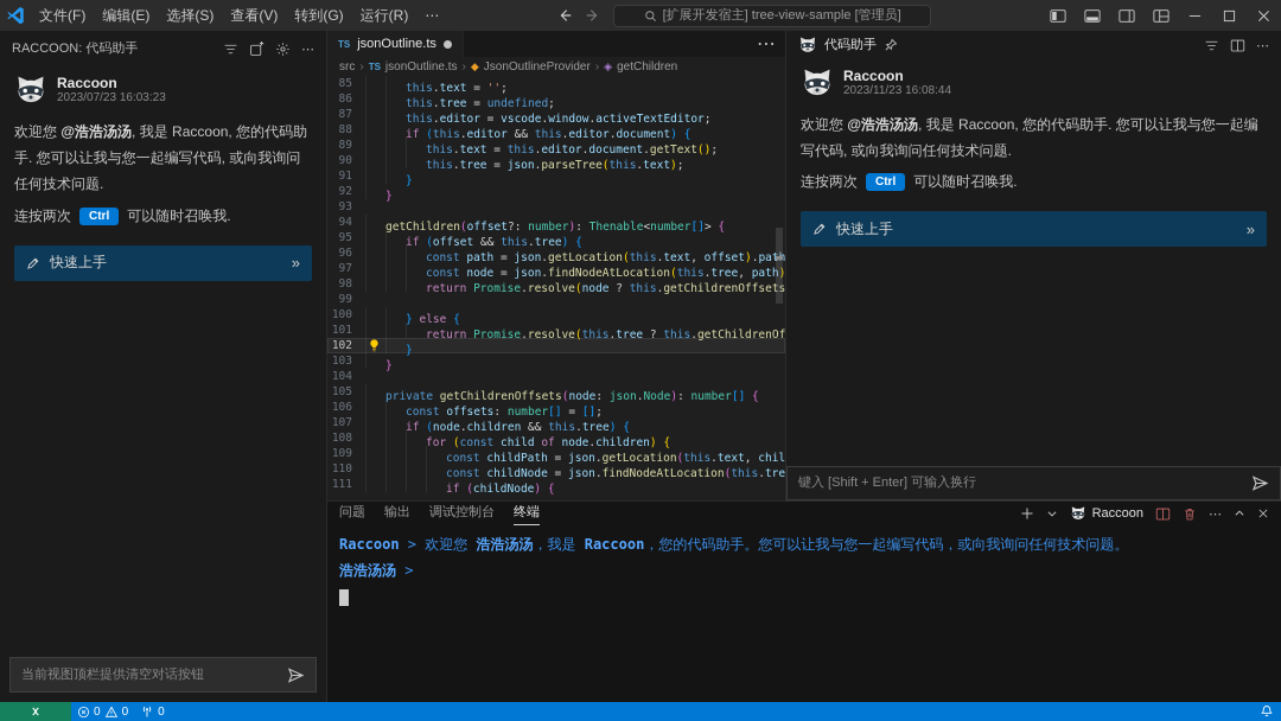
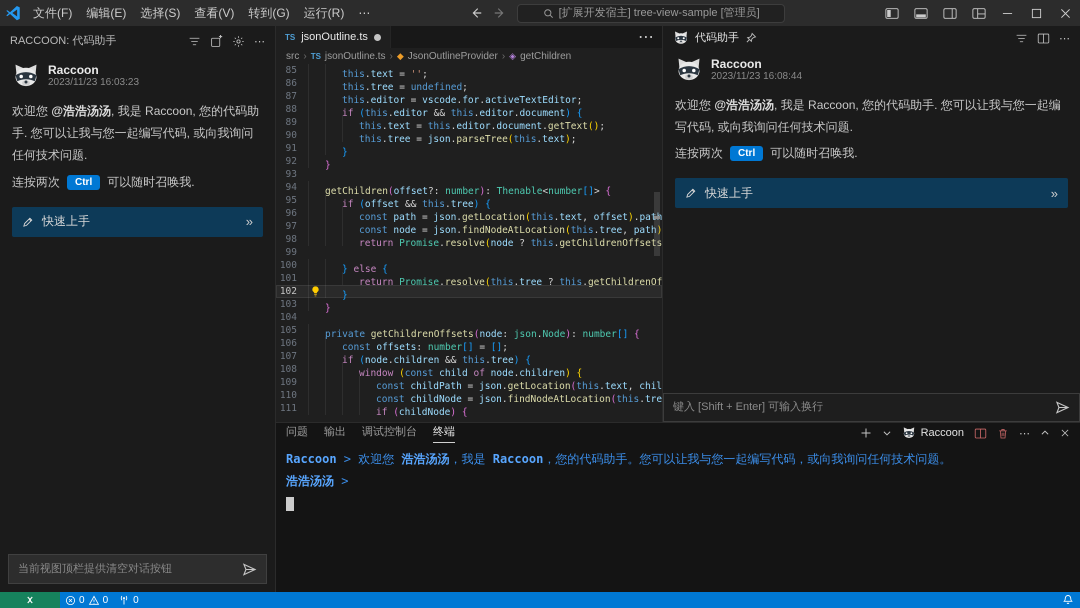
  文件(F)
  编辑(E)
  选择(S)
  查看(V)
  转到(G)
  运行(R)
  ⋯
  [扩展开发宿主] tree-view-sample [管理员]
  RACCOON: 代码助手
  ⋯
  Raccoon
- 2023/07/23 16:03:23
+ 2023/11/23 16:03:23
  欢迎您 @浩浩汤汤, 我是 Raccoon, 您的代码助手. 您可以让我与您一起编写代码, 或向我询问任何技术问题.
  连按两次
  Ctrl
  可以随时召唤我.
  快速上手
  »
  当前视图顶栏提供清空对话按钮
  TS
  jsonOutline.ts
  ⋯
  src
  ›
  TS
  jsonOutline.ts
  ›
  ◆
  JsonOutlineProvider
  ›
  ◈
  getChildren
  85
  this.text = '';
  86
  this.tree = undefined;
  87
- this.editor = vscode.window.activeTextEditor;
+ this.editor = vscode.for.activeTextEditor;
  88
  if (this.editor && this.editor.document) {
  89
  this.text = this.editor.document.getText();
  90
  this.tree = json.parseTree(this.text);
  91
  }
  92
  }
  93
  94
  getChildren(offset?: number): Thenable<number[]> {
  95
  if (offset && this.tree) {
  96
  const path = json.getLocation(this.text, offset).pa
  97
  const node = json.findNodeAtLocation(this.tree, path)
  98
  return Promise.resolve(node ? this.getChildrenOffsets
  99
  100
  } else {
  101
  return Promise.resolve(this.tree ? this.getChildrenOf
  102
  }
  103
  }
  104
  105
  private getChildrenOffsets(node: json.Node): number[] {
  106
  const offsets: number[] = [];
  107
  if (node.children && this.tree) {
  108
- for (const child of node.children) {
+ window (const child of node.children) {
  109
  const childPath = json.getLocation(this.text, chil
  110
  const childNode = json.findNodeAtLocation(this.tre
  111
  if (childNode) {
  代码助手
  ⋯
  Raccoon
  2023/11/23 16:08:44
  欢迎您 @浩浩汤汤, 我是 Raccoon, 您的代码助手. 您可以让我与您一起编写代码, 或向我询问任何技术问题.
  连按两次
  Ctrl
  可以随时召唤我.
  快速上手
  »
  键入 [Shift + Enter] 可输入换行
  问题
  输出
  调试控制台
  终端
  Raccoon
  ⋯
  Raccoon > 欢迎您 浩浩汤汤，我是 Raccoon，您的代码助手。您可以让我与您一起编写代码，或向我询问任何技术问题。
  浩浩汤汤 >
  0
  0
  0
